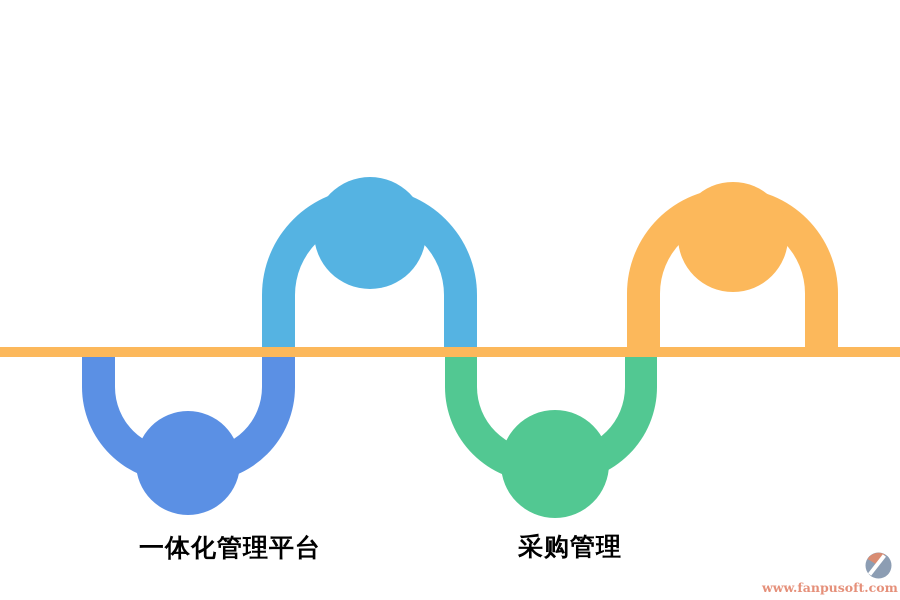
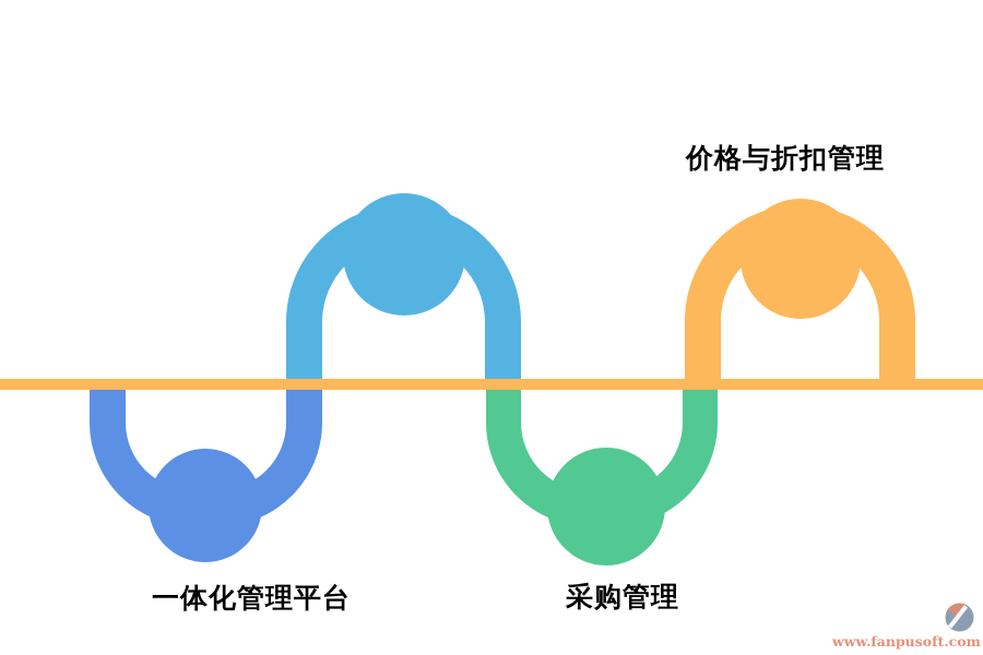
+ 价格与折扣管理
  一体化管理平台
  采购管理
  www.fanpusoft.com
